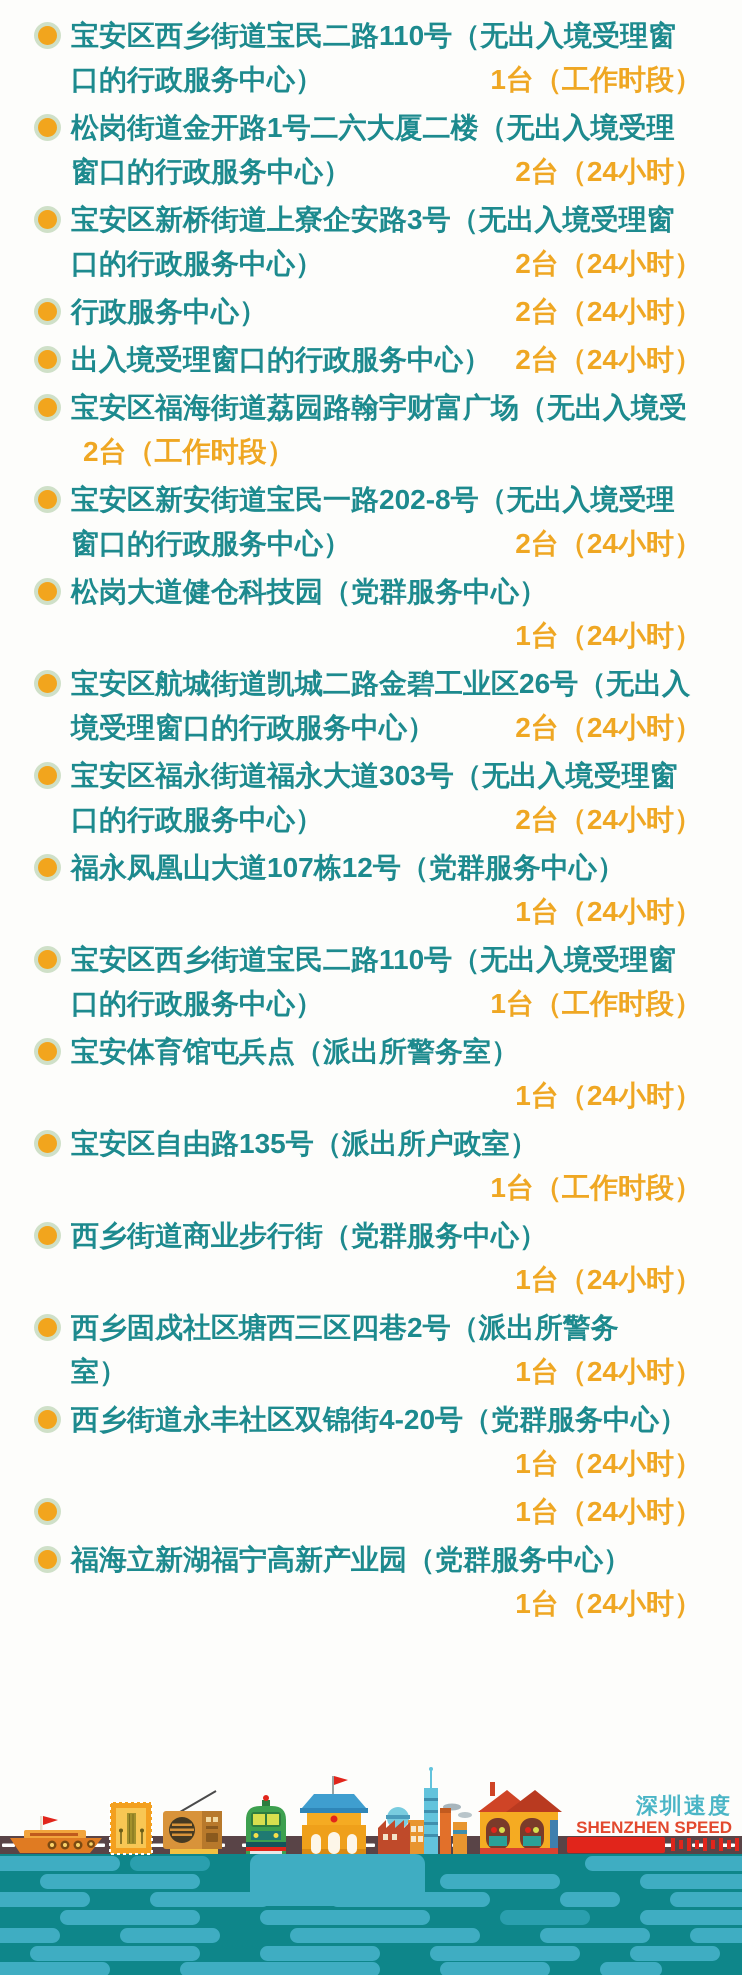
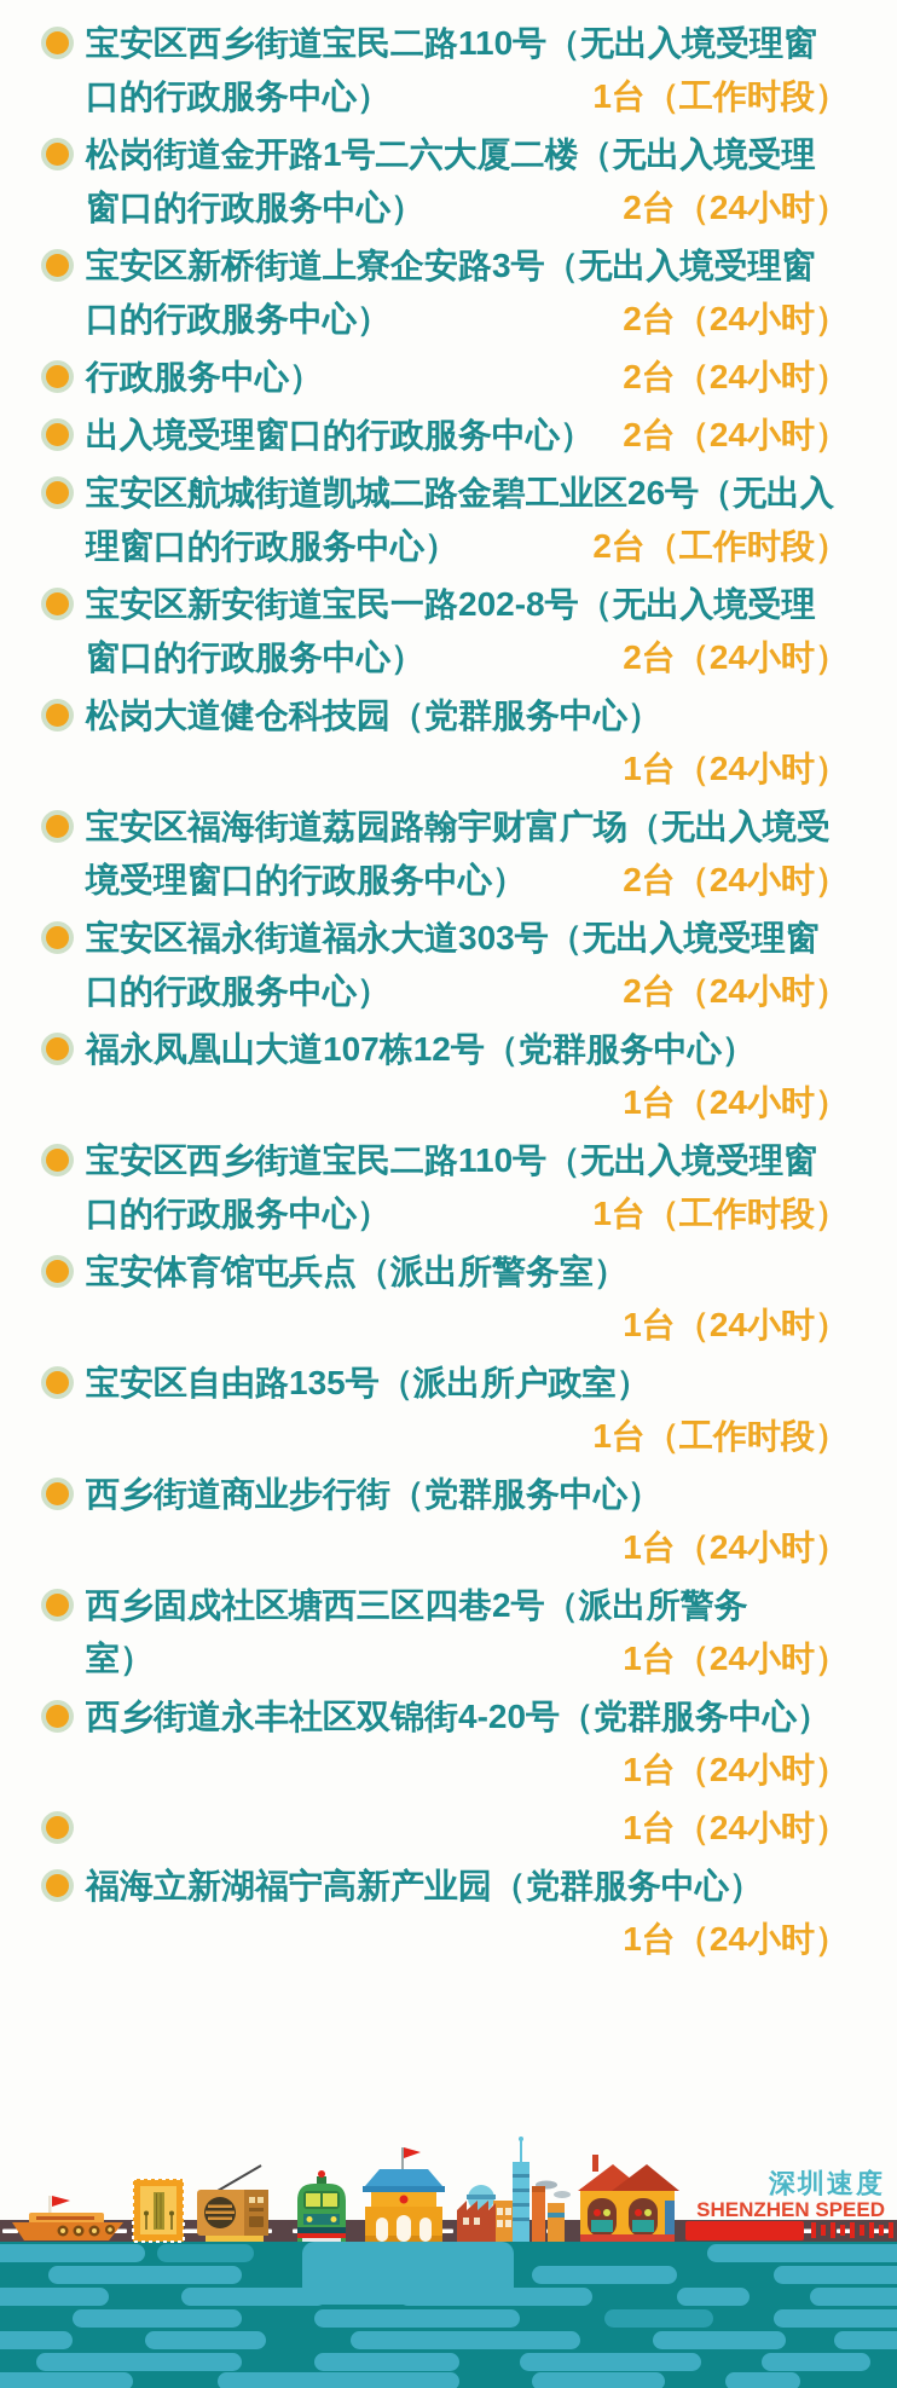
  宝安区西乡街道宝民二路110号（无出入境受理窗
  口的行政服务中心）
  1台（工作时段）
  松岗街道金开路1号二六大厦二楼（无出入境受理
  窗口的行政服务中心）
  2台（24小时）
  宝安区新桥街道上寮企安路3号（无出入境受理窗
  口的行政服务中心）
  2台（24小时）
  行政服务中心）
  2台（24小时）
  出入境受理窗口的行政服务中心）
  2台（24小时）
- 宝安区福海街道荔园路翰宇财富广场（无出入境受
+ 宝安区航城街道凯城二路金碧工业区26号（无出入
+ 理窗口的行政服务中心）
  2台（工作时段）
  宝安区新安街道宝民一路202-8号（无出入境受理
  窗口的行政服务中心）
  2台（24小时）
  松岗大道健仓科技园（党群服务中心）
  1台（24小时）
- 宝安区航城街道凯城二路金碧工业区26号（无出入
+ 宝安区福海街道荔园路翰宇财富广场（无出入境受
  境受理窗口的行政服务中心）
  2台（24小时）
  宝安区福永街道福永大道303号（无出入境受理窗
  口的行政服务中心）
  2台（24小时）
  福永凤凰山大道107栋12号（党群服务中心）
  1台（24小时）
  宝安区西乡街道宝民二路110号（无出入境受理窗
  口的行政服务中心）
  1台（工作时段）
  宝安体育馆屯兵点（派出所警务室）
  1台（24小时）
  宝安区自由路135号（派出所户政室）
  1台（工作时段）
  西乡街道商业步行街（党群服务中心）
  1台（24小时）
  西乡固戍社区塘西三区四巷2号（派出所警务
  室）
  1台（24小时）
  西乡街道永丰社区双锦街4-20号（党群服务中心）
  1台（24小时）
  1台（24小时）
  福海立新湖福宁高新产业园（党群服务中心）
  1台（24小时）
  深圳速度
  SHENZHEN SPEED
